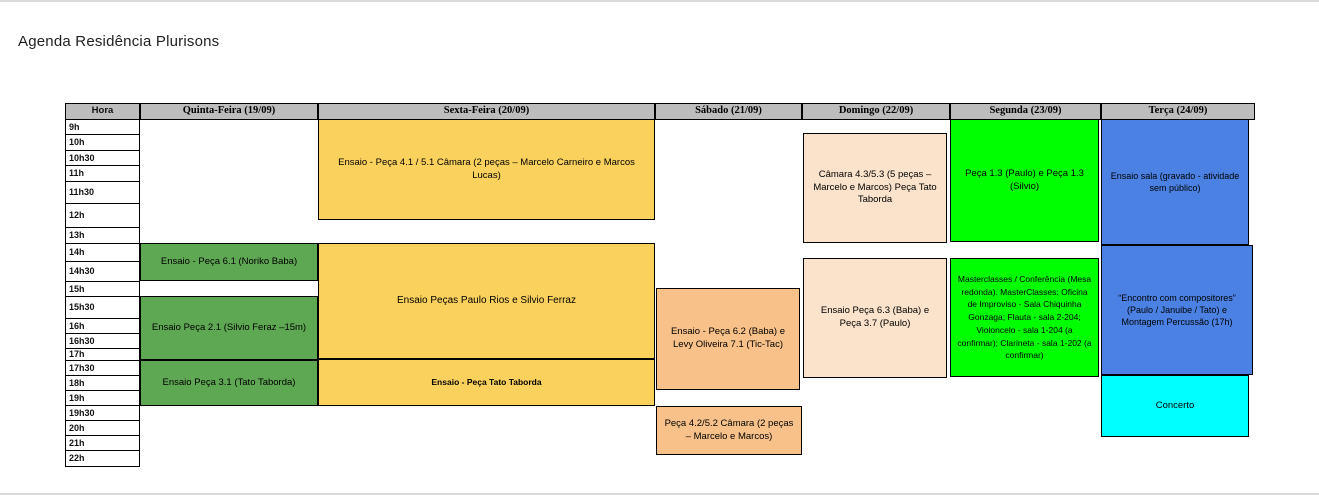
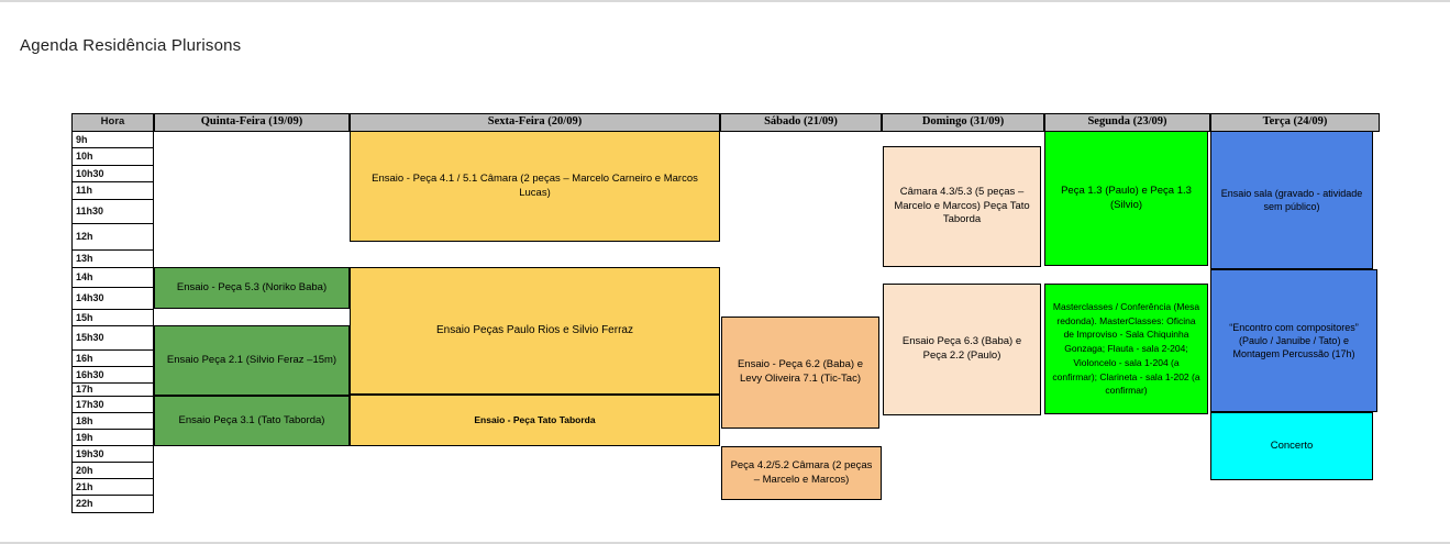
  Agenda Residência Plurisons
  Hora
  Quinta-Feira (19/09)
  Sexta-Feira (20/09)
  Sábado (21/09)
- Domingo (22/09)
+ Domingo (31/09)
  Segunda (23/09)
  Terça (24/09)
  9h
  10h
  10h30
  11h
  11h30
  12h
  13h
  14h
  14h30
  15h
  15h30
  16h
  16h30
  17h
  17h30
  18h
  19h
  19h30
  20h
  21h
  22h
- Ensaio - Peça 6.1 (Noriko Baba)
+ Ensaio - Peça 5.3 (Noriko Baba)
  Ensaio Peça 2.1 (Silvio Feraz –15m)
  Ensaio Peça 3.1 (Tato Taborda)
  Ensaio - Peça 4.1 / 5.1 Câmara (2 peças – Marcelo Carneiro e Marcos Lucas)
  Ensaio Peças Paulo Rios e Silvio Ferraz
  Ensaio - Peça Tato Taborda
  Ensaio - Peça 6.2 (Baba) e Levy Oliveira 7.1 (Tic-Tac)
  Peça 4.2/5.2 Câmara (2 peças – Marcelo e Marcos)
  Câmara 4.3/5.3 (5 peças – Marcelo e Marcos) Peça Tato Taborda
- Ensaio Peça 6.3 (Baba) e Peça 3.7 (Paulo)
+ Ensaio Peça 6.3 (Baba) e Peça 2.2 (Paulo)
  Peça 1.3 (Paulo) e Peça 1.3 (Silvio)
  Masterclasses / Conferência (Mesa redonda). MasterClasses: Oficina de Improviso - Sala Chiquinha Gonzaga; Flauta - sala 2-204; Violoncelo - sala 1-204 (a confirmar); Clarineta - sala 1-202 (a confirmar)
  Ensaio sala (gravado - atividade sem público)
  “Encontro com compositores” (Paulo / Januibe / Tato) e Montagem Percussão (17h)
  Concerto
